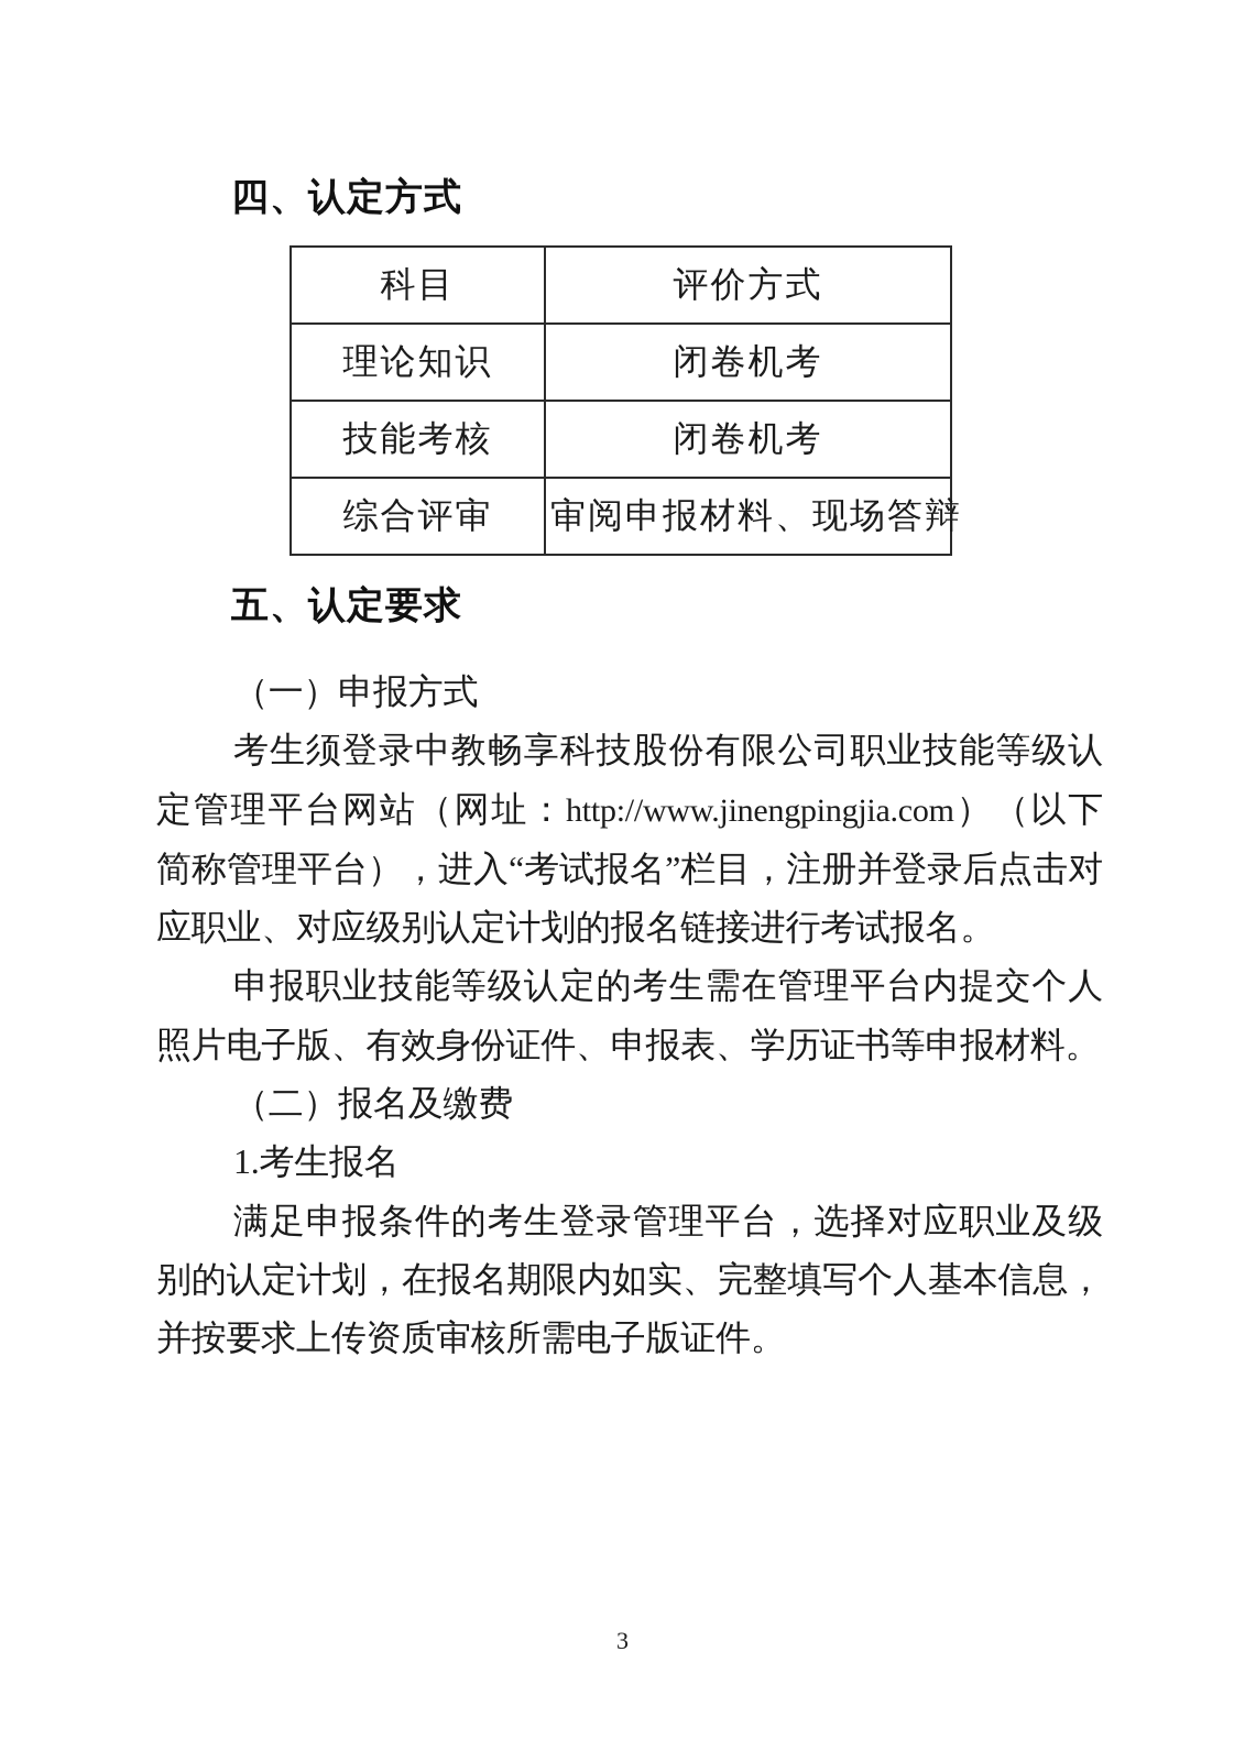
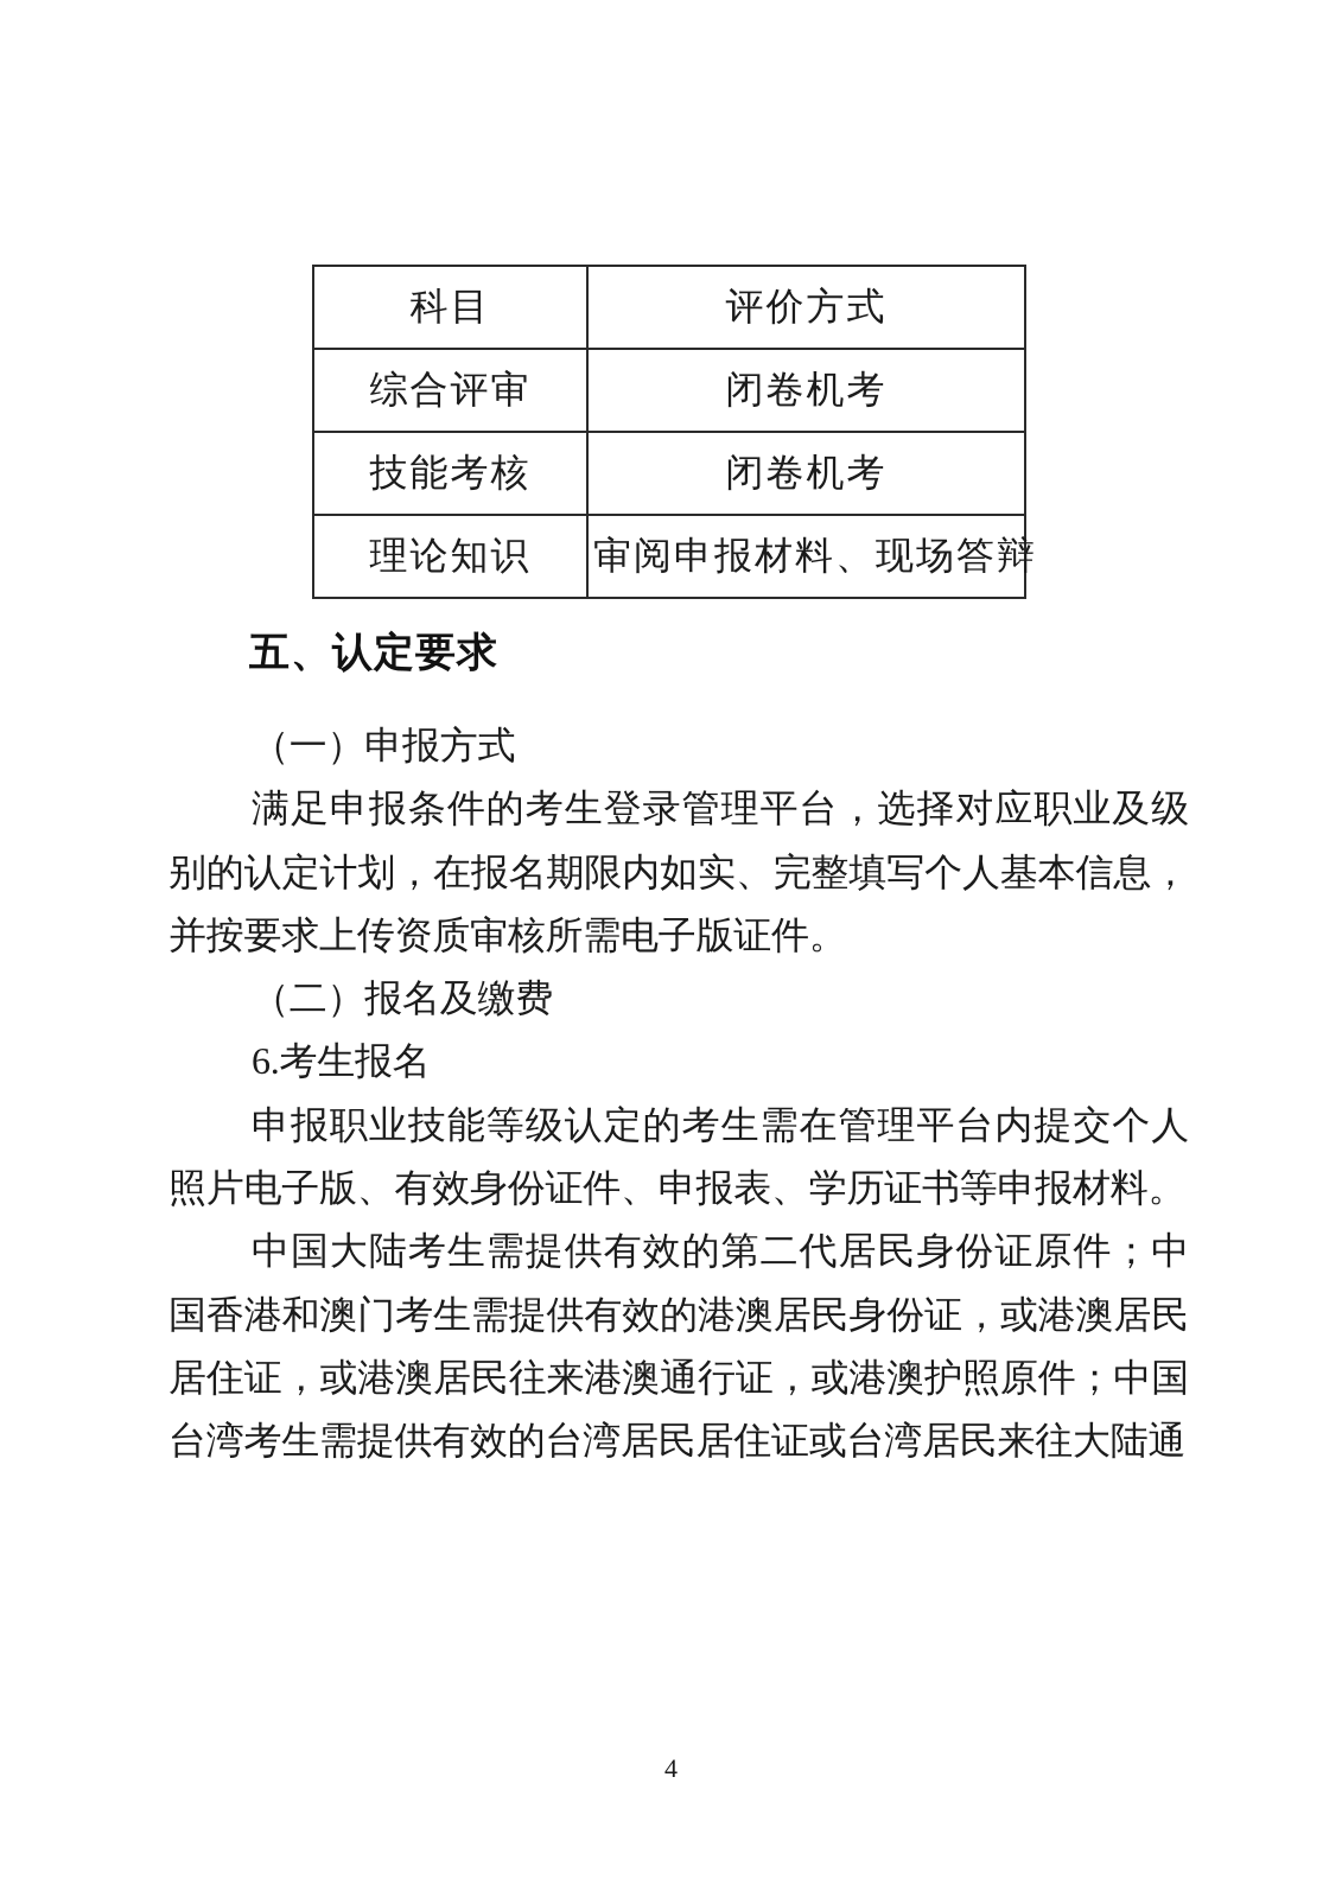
- 四、认定方式
  科目	评价方式
- 理论知识	闭卷机考
+ 综合评审	闭卷机考
  技能考核	闭卷机考
- 综合评审	审阅申报材料、现场答辩
+ 理论知识	审阅申报材料、现场答辩
  五、认定要求
  （一）申报方式
- 考生须登录中教畅享科技股份有限公司职业技能等级认定管理平台网站（网址：http://www.jinengpingjia.com）（以下简称管理平台），进入“考试报名”栏目，注册并登录后点击对应职业、对应级别认定计划的报名链接进行考试报名。
- 申报职业技能等级认定的考生需在管理平台内提交个人照片电子版、有效身份证件、申报表、学历证书等申报材料。
+ 满足申报条件的考生登录管理平台，选择对应职业及级别的认定计划，在报名期限内如实、完整填写个人基本信息，并按要求上传资质审核所需电子版证件。
  （二）报名及缴费
- 1.考生报名
+ 6.考生报名
- 满足申报条件的考生登录管理平台，选择对应职业及级别的认定计划，在报名期限内如实、完整填写个人基本信息，并按要求上传资质审核所需电子版证件。
+ 申报职业技能等级认定的考生需在管理平台内提交个人照片电子版、有效身份证件、申报表、学历证书等申报材料。
+ 中国大陆考生需提供有效的第二代居民身份证原件；中国香港和澳门考生需提供有效的港澳居民身份证，或港澳居民居住证，或港澳居民往来港澳通行证，或港澳护照原件；中国台湾考生需提供有效的台湾居民居住证或台湾居民来往大陆通
- 3
+ 4
